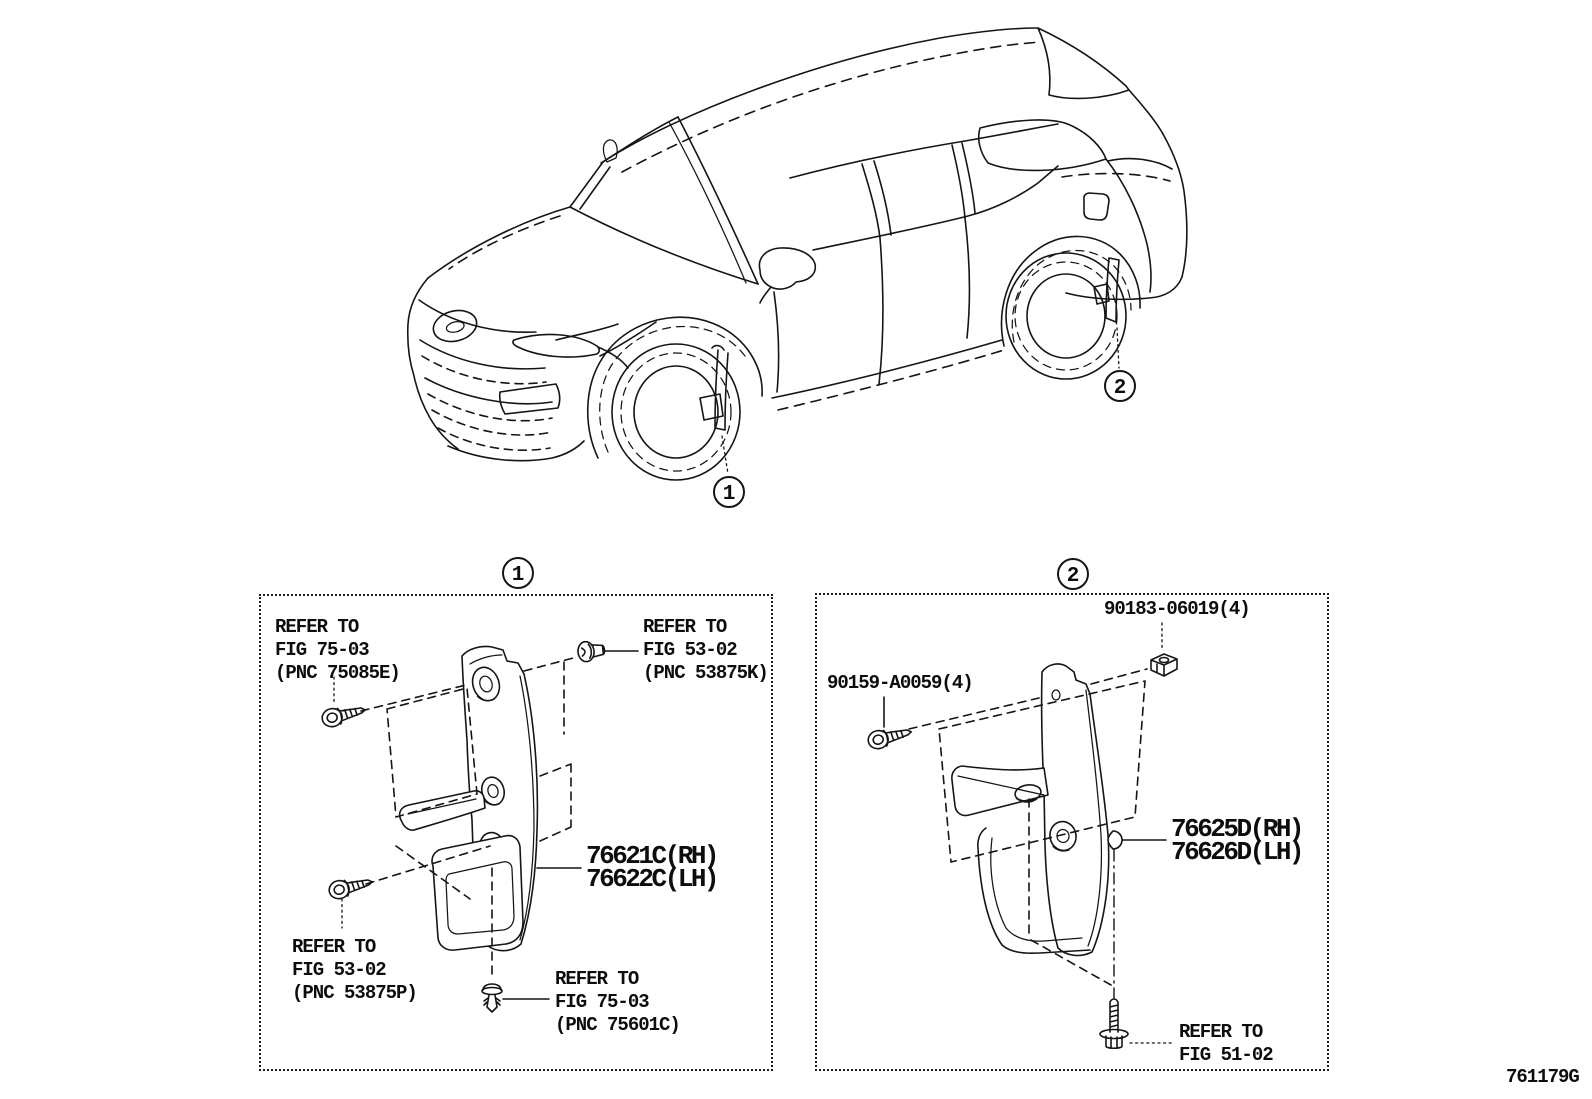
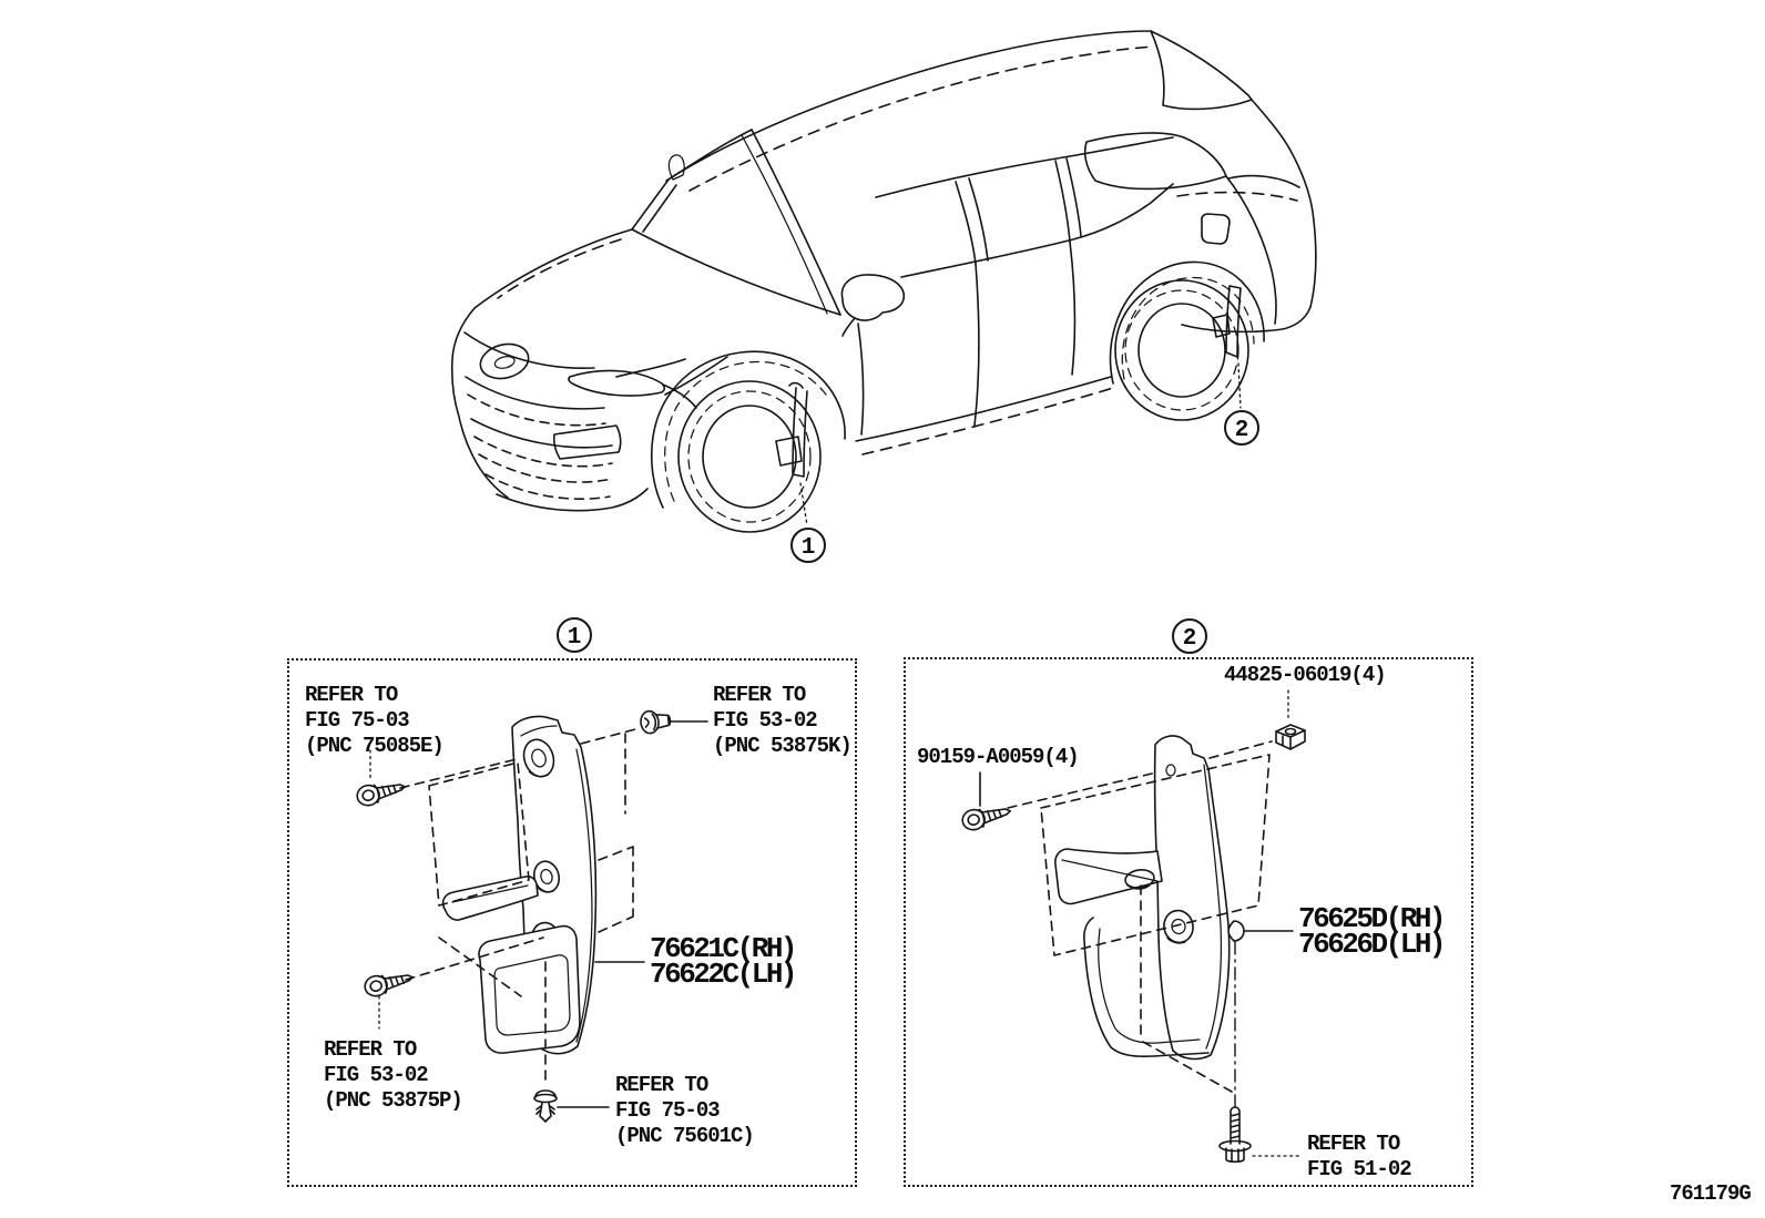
  1
  2
  1
  2
  REFER TO
  FIG 75-03
  (PNC 75085E)
  REFER TO
  FIG 53-02
  (PNC 53875K)
  REFER TO
  FIG 53-02
  (PNC 53875P)
  REFER TO
  FIG 75-03
  (PNC 75601C)
  76621C(RH)
  76622C(LH)
- 90183-06019(4)
+ 44825-06019(4)
  90159-A0059(4)
  76625D(RH)
  76626D(LH)
  REFER TO
  FIG 51-02
  761179G
